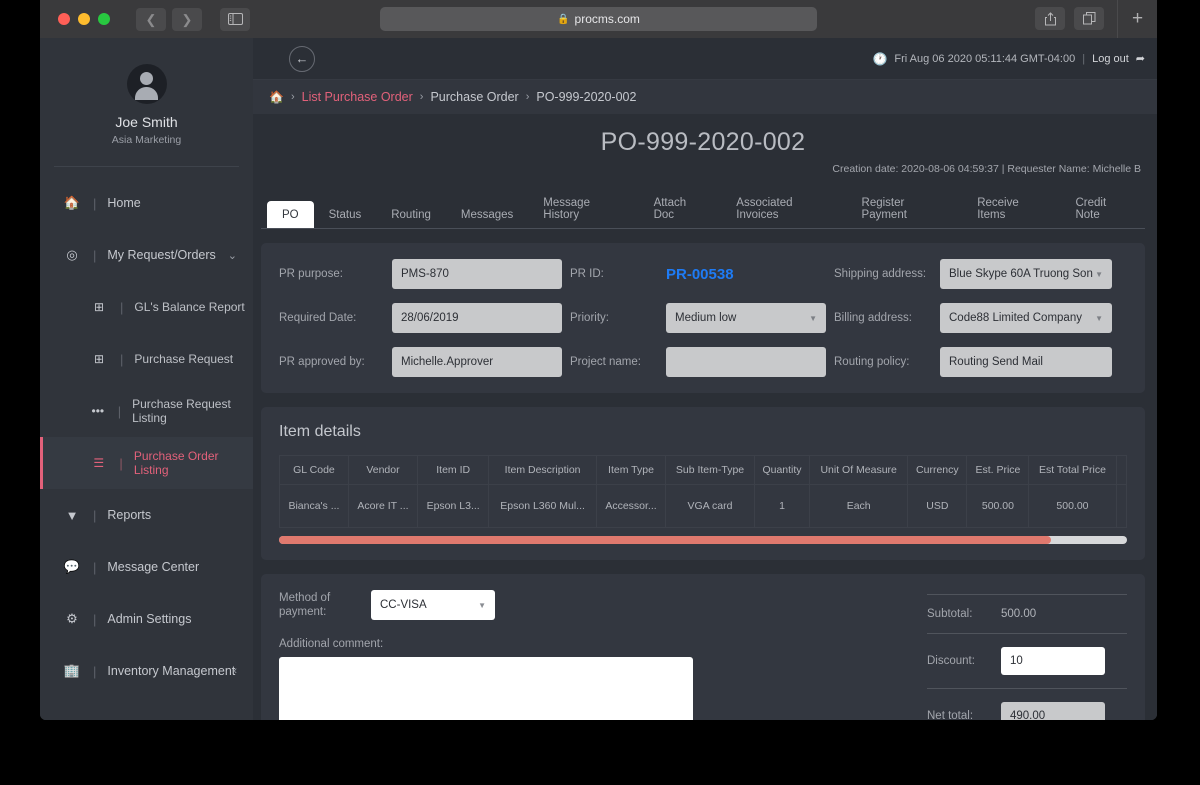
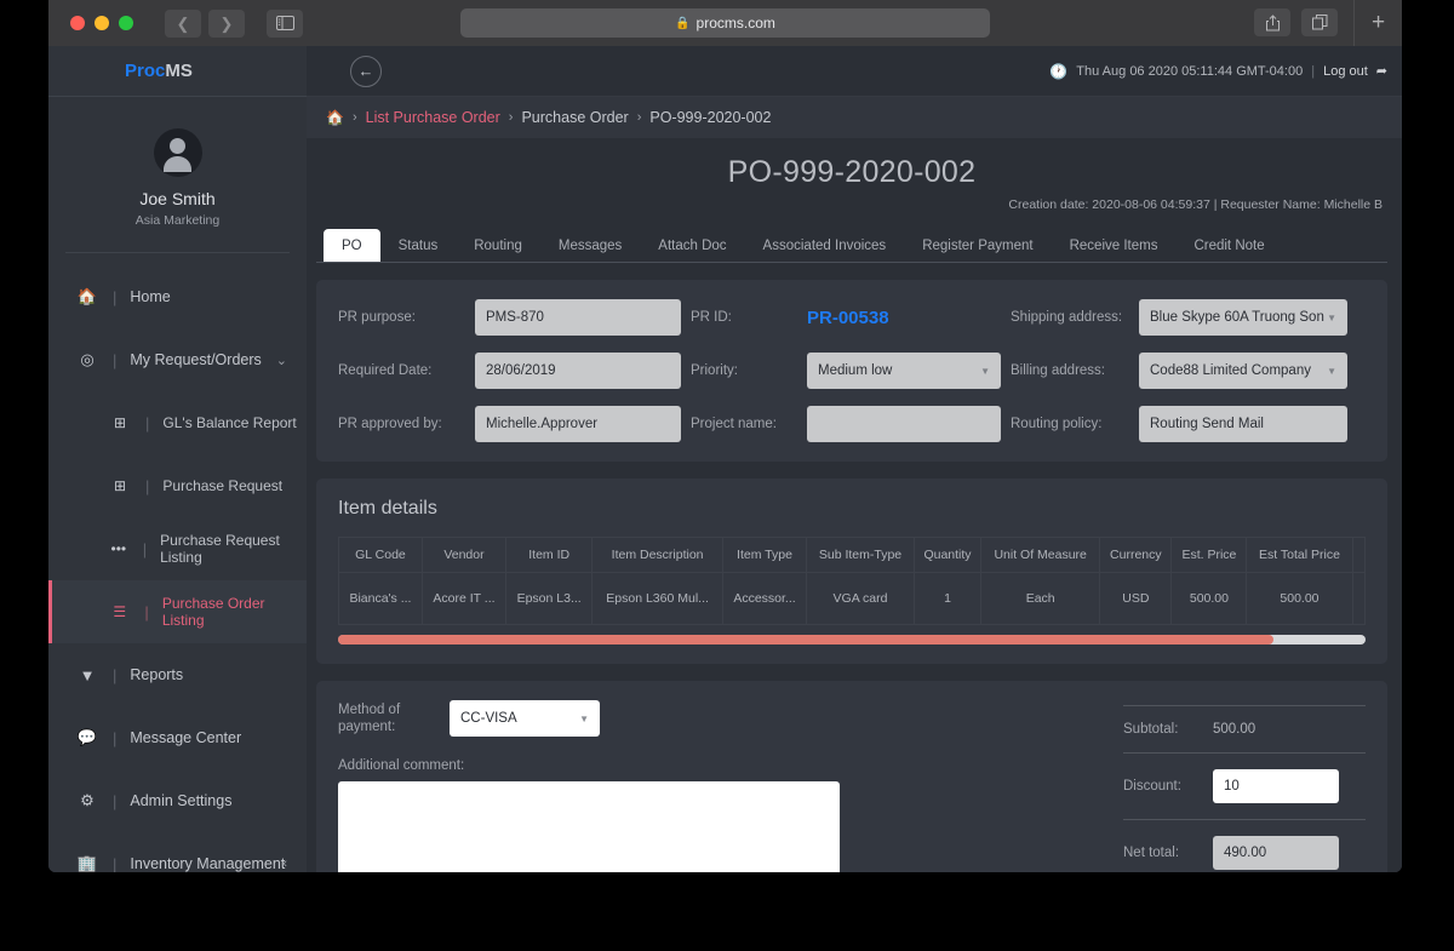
  ❮
  ❯
  🔒
  procms.com
  +
+ Proc
+ MS
  Joe Smith
  Asia Marketing
  🏠
  |
  Home
  ◎
  |
  My Request/Orders
  ⌄
  ⊞
  |
  GL's Balance Report
  ⊞
  |
  Purchase Request
  •••
  |
  Purchase Request Listing
  ☰
  |
  Purchase Order Listing
  ▼
  |
  Reports
  💬
  |
  Message Center
  ⚙
  |
  Admin Settings
  🏢
  |
  Inventory Management
  ‹
  ←
  🕐
- Fri Aug 06 2020 05:11:44 GMT-04:00
+ Thu Aug 06 2020 05:11:44 GMT-04:00
  |
  Log out
  ➦
  🏠
  ›
  List Purchase Order
  ›
  Purchase Order
  ›
  PO-999-2020-002
  PO-999-2020-002
  Creation date: 2020-08-06 04:59:37 | Requester Name: Michelle B
  PO
  Status
  Routing
  Messages
- Message History
  Attach Doc
  Associated Invoices
  Register Payment
  Receive Items
  Credit Note
  PR purpose:
  PMS-870
  PR ID:
  PR-00538
  Shipping address:
  Blue Skype 60A Truong Son
  ▼
  Required Date:
  28/06/2019
  Priority:
  Medium low
  ▼
  Billing address:
  Code88 Limited Company
  ▼
  PR approved by:
  Michelle.Approver
  Project name:
  Routing policy:
  Routing Send Mail
  Item details
  GL Code	Vendor	Item ID	Item Description	Item Type	Sub Item-Type	Quantity	Unit Of Measure	Currency	Est. Price	Est Total Price
  Bianca's ...	Acore IT ...	Epson L3...	Epson L360 Mul...	Accessor...	VGA card	1	Each	USD	500.00	500.00
  Method of payment:
  CC-VISA
  ▼
  Additional comment:
  Subtotal:
  500.00
  Discount:
  10
  Net total:
  490.00
